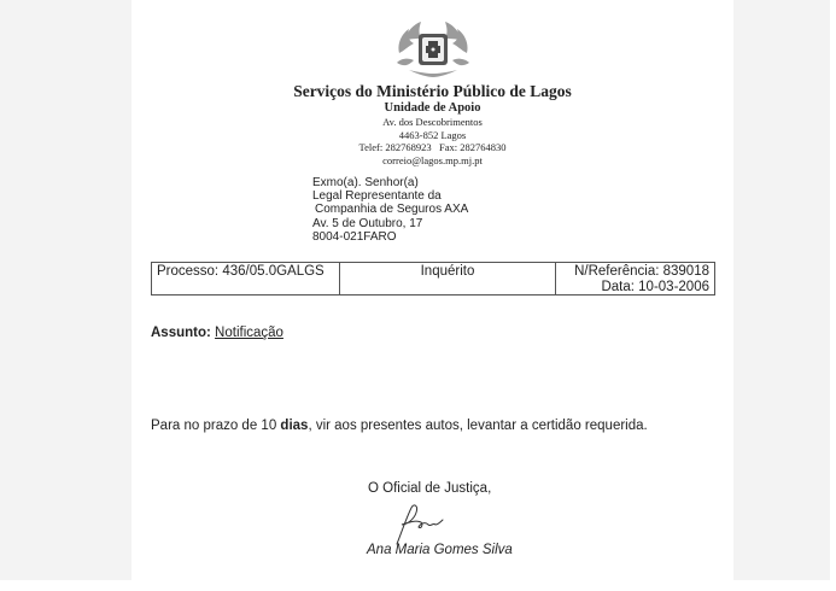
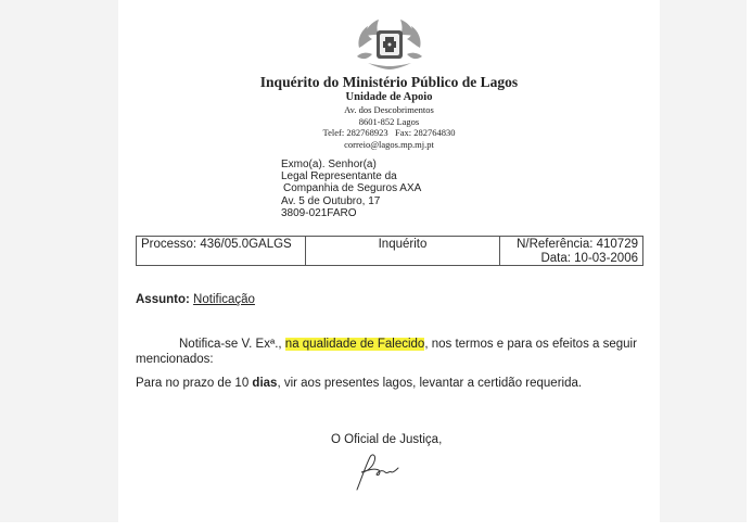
- Serviços do Ministério Público de Lagos
+ Inquérito do Ministério Público de Lagos
  Unidade de Apoio
  Av. dos Descobrimentos
- 4463-852 Lagos
+ 8601-852 Lagos
  Telef: 282768923 Fax: 282764830
  correio@lagos.mp.mj.pt
  Exmo(a). Senhor(a)
  Legal Representante da
  Companhia de Seguros AXA
  Av. 5 de Outubro, 17
- 8004-021FARO
+ 3809-021FARO
  Processo: 436/05.0GALGS
  Inquérito
- N/Referência: 839018
+ N/Referência: 410729
  Data: 10-03-2006
  Assunto: Notificação
+ Notifica-se V. Exª., na qualidade de Falecido, nos termos e para os efeitos a seguir mencionados:
- Para no prazo de 10 dias, vir aos presentes autos, levantar a certidão requerida.
+ Para no prazo de 10 dias, vir aos presentes lagos, levantar a certidão requerida.
  O Oficial de Justiça,
- Ana Maria Gomes Silva
